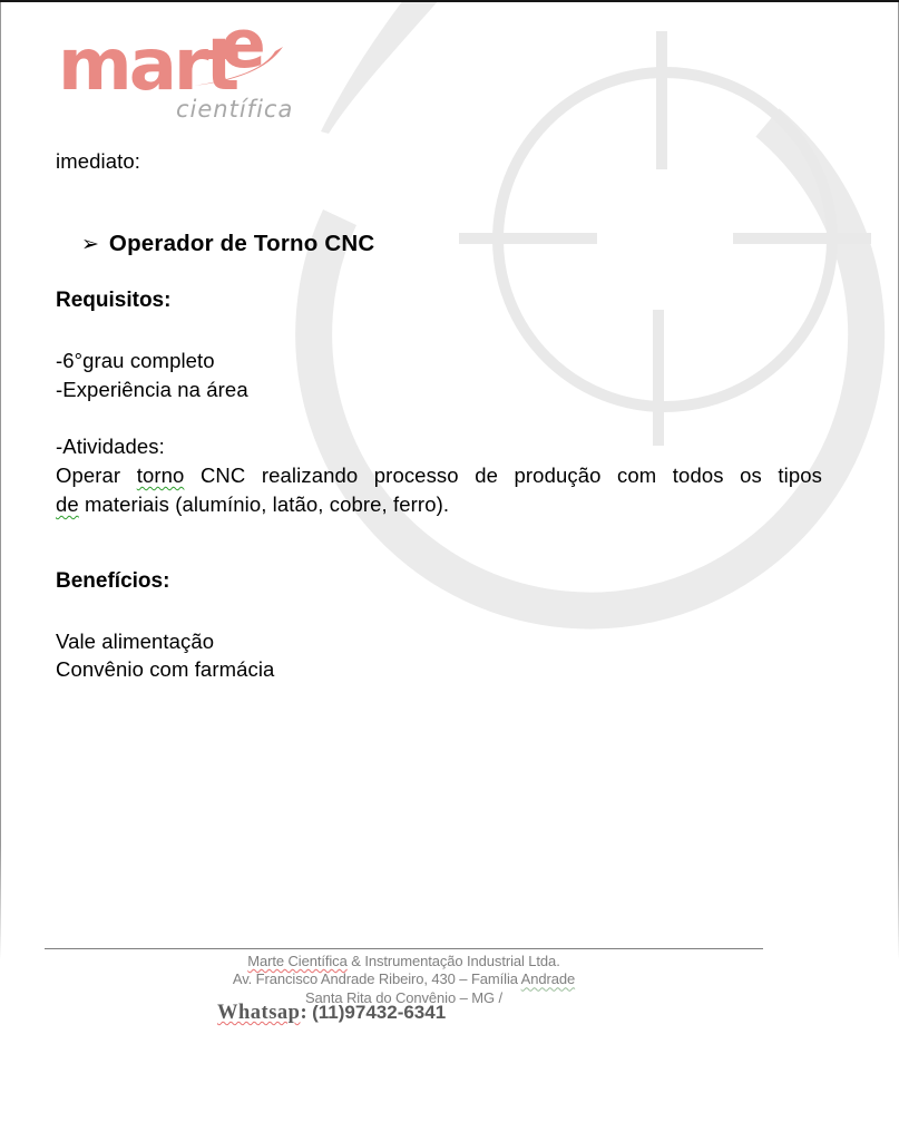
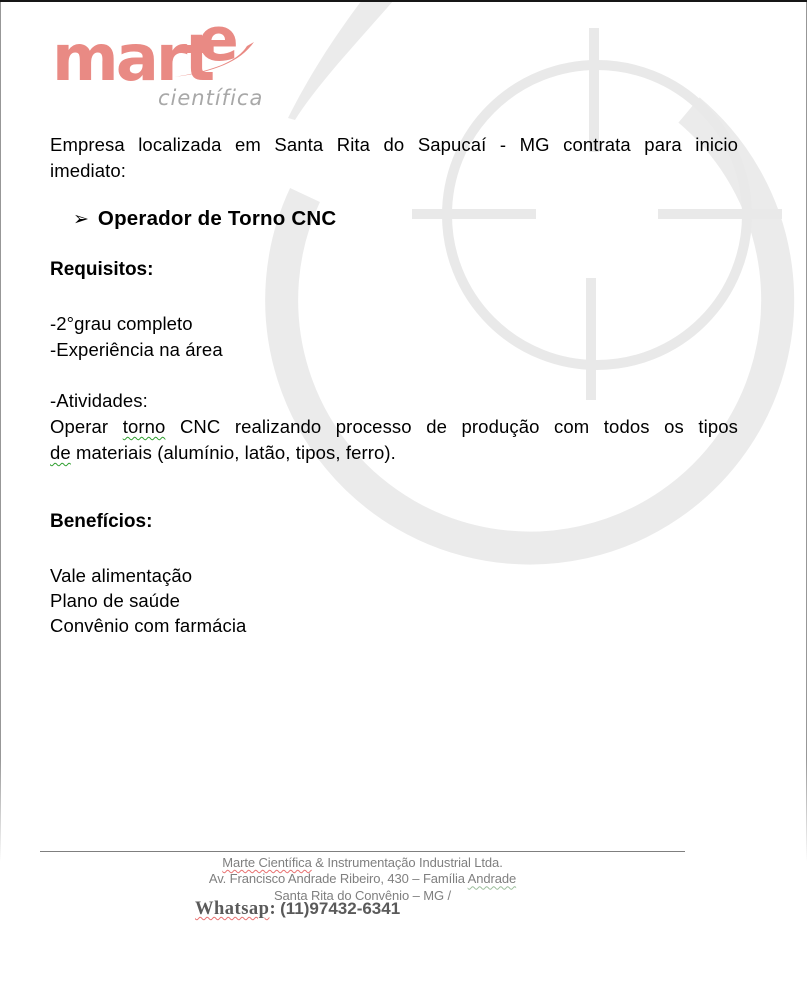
  mart
  e
  científica
+ Empresa localizada em Santa Rita do Sapucaí - MG contrata para inicio
  imediato:
  ➢ Operador de Torno CNC
  Requisitos:
- -6°grau completo
+ -2°grau completo
  -Experiência na área
  -Atividades:
  Operar torno CNC realizando processo de produção com todos os tipos
- de materiais (alumínio, latão, cobre, ferro).
+ de materiais (alumínio, latão, tipos, ferro).
  Benefícios:
  Vale alimentação
+ Plano de saúde
  Convênio com farmácia
  Marte Científica & Instrumentação Industrial Ltda.
  Av. Francisco Andrade Ribeiro, 430 – Família Andrade
  Santa Rita do Convênio – MG /
  Whatsap: (11)97432-6341
